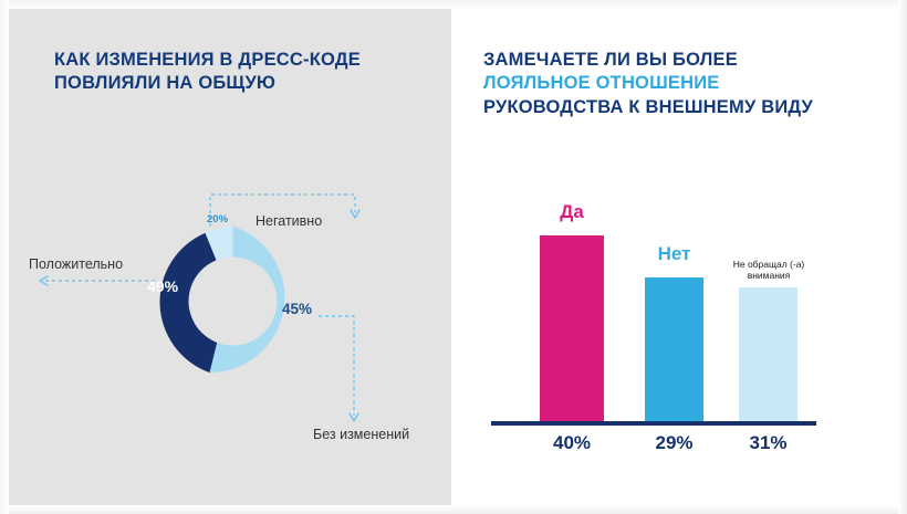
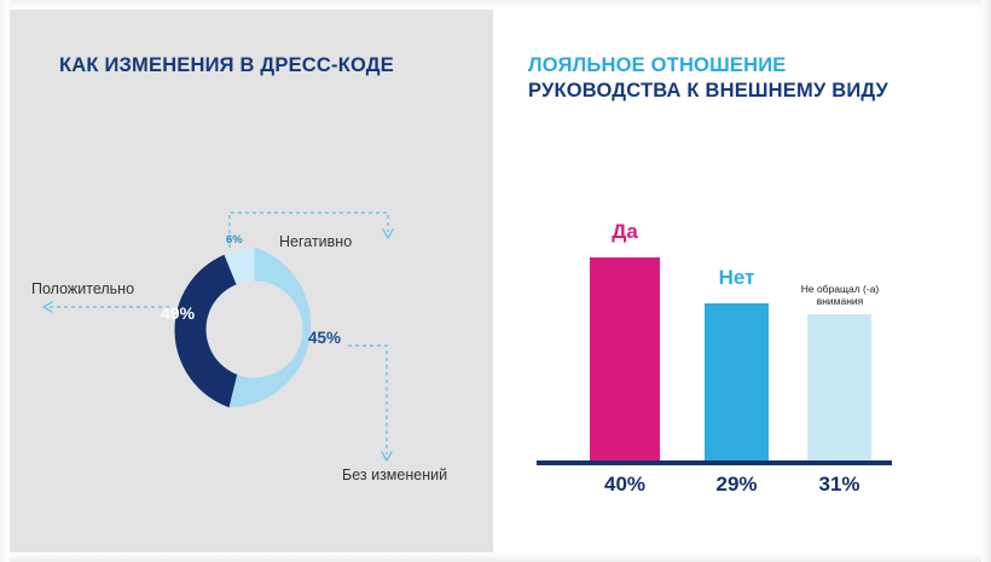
  КАК ИЗМЕНЕНИЯ В ДРЕСС-КОДЕ
- ПОВЛИЯЛИ НА ОБЩУЮ
  49%
  45%
- 20%
+ 6%
  Положительно
  Негативно
  Без изменений
- ЗАМЕЧАЕТЕ ЛИ ВЫ БОЛЕЕ
  ЛОЯЛЬНОЕ ОТНОШЕНИЕ
  РУКОВОДСТВА К ВНЕШНЕМУ ВИДУ
  Да
  Нет
  Не обращал (-а)
  внимания
  40%
  29%
  31%
